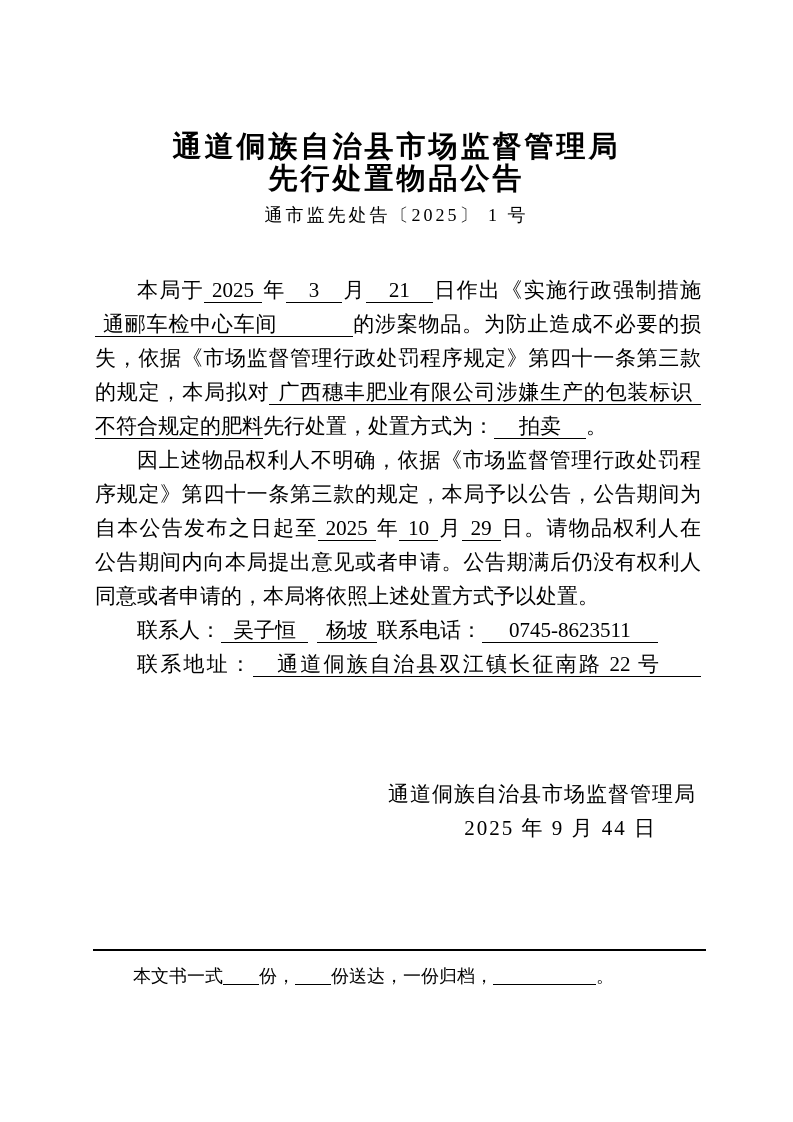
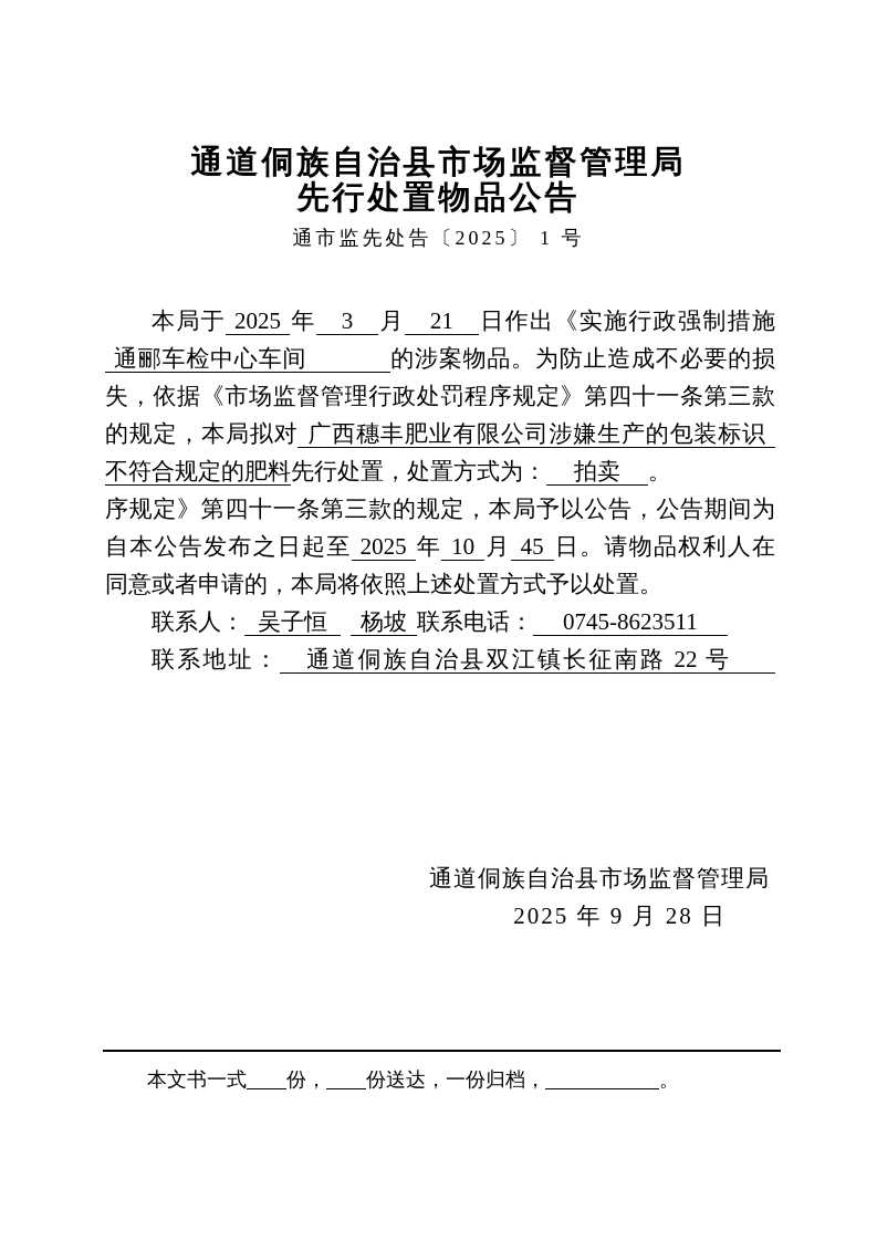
  通道侗族自治县市场监督管理局
  先行处置物品公告
  通市监先处告〔2025〕 1 号
  本局于 2025 年 3 月 21 日作出《实施行政强制措施
  通郦车检中心车间 的涉案物品。为防止造成不必要的损
  失，依据《市场监督管理行政处罚程序规定》第四十一条第三款
  的规定，本局拟对 广西穗丰肥业有限公司涉嫌生产的包装标识
  不符合规定的肥料先行处置，处置方式为： 拍卖 。
- 因上述物品权利人不明确，依据《市场监督管理行政处罚程
  序规定》第四十一条第三款的规定，本局予以公告，公告期间为
- 自本公告发布之日起至 2025 年 10 月 29 日。请物品权利人在
+ 自本公告发布之日起至 2025 年 10 月 45 日。请物品权利人在
- 公告期间内向本局提出意见或者申请。公告期满后仍没有权利人
  同意或者申请的，本局将依照上述处置方式予以处置。
  联系人： 吴子恒 杨坡 联系电话： 0745-8623511
  联系地址： 通道侗族自治县双江镇长征南路 22 号
  通道侗族自治县市场监督管理局
- 2025 年 9 月 44 日
+ 2025 年 9 月 28 日
  本文书一式 份， 份送达，一份归档， 。
